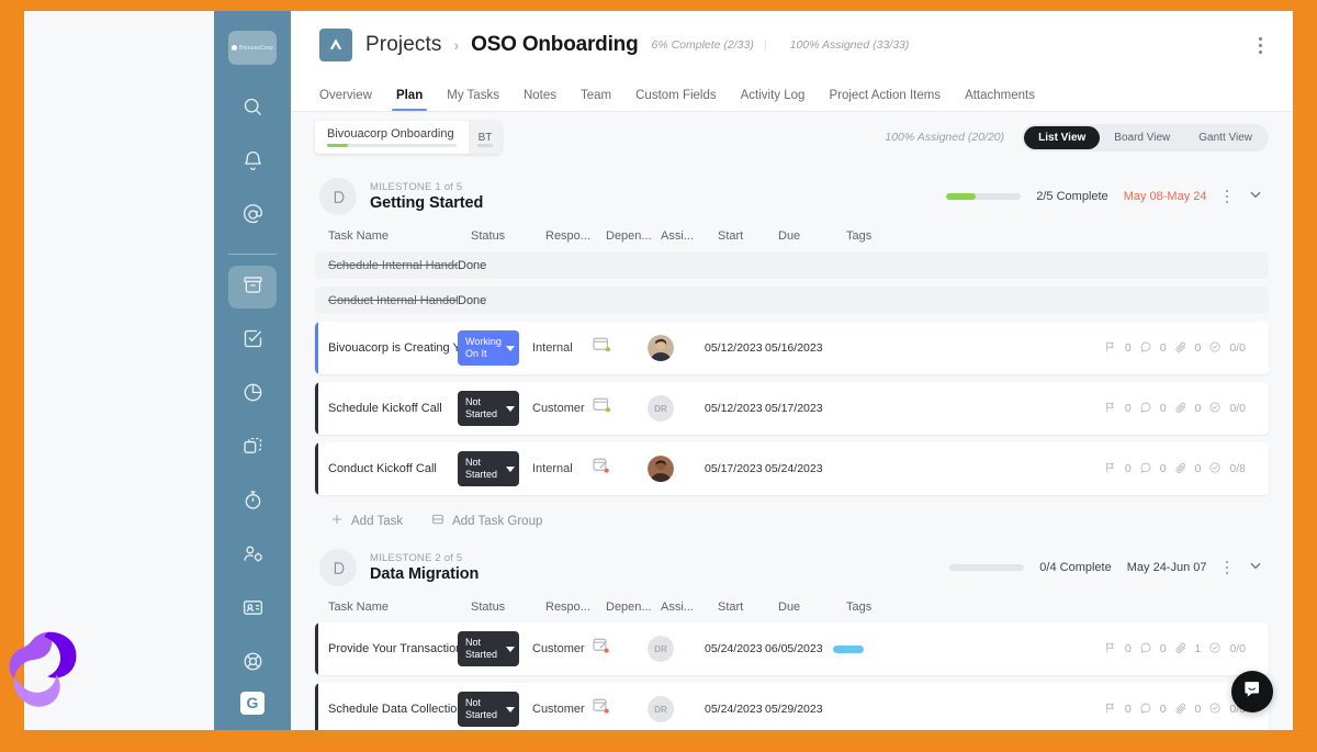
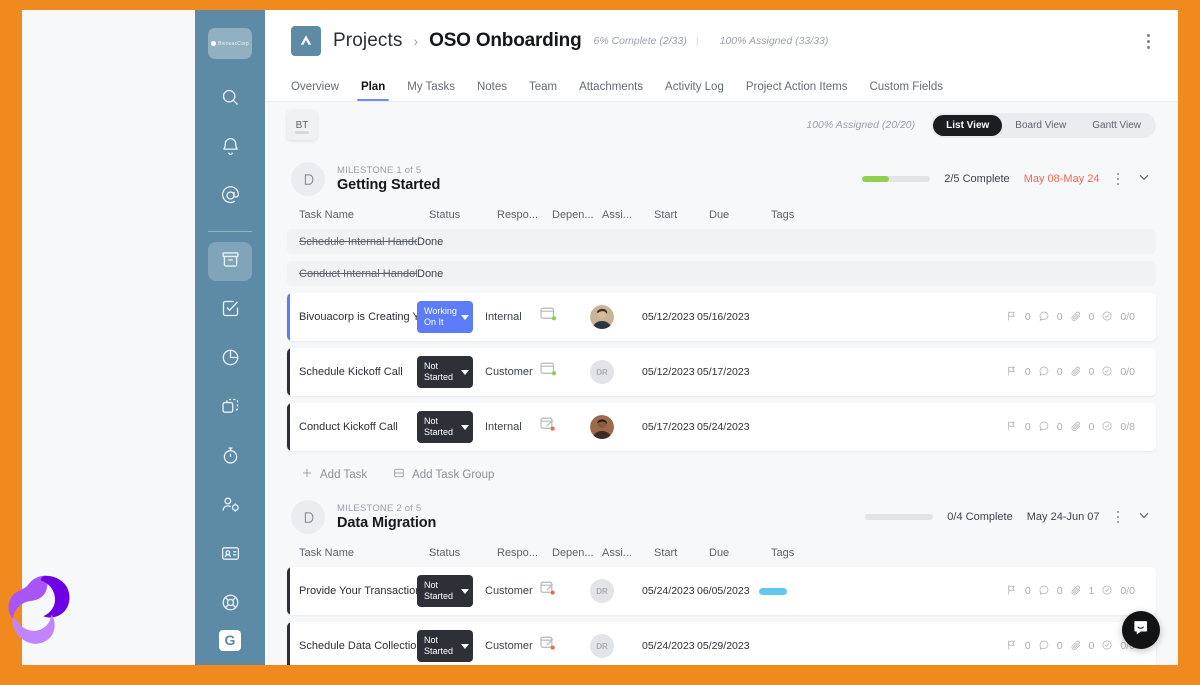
  G
  Projects
  ›
  OSO Onboarding
  6% Complete (2/33)
  |
  100% Assigned (33/33)
  Overview
  Plan
  My Tasks
  Notes
  Team
- Custom Fields
+ Attachments
  Activity Log
  Project Action Items
- Attachments
+ Custom Fields
- Bivouacorp Onboarding
  BT
  100% Assigned (20/20)
  List View
  Board View
  Gantt View
  MILESTONE 1 of 5
  Getting Started
  2/5 Complete
  May 08-May 24
  Task Name
  Status
  Respo...
  Depen...
  Assi...
  Start
  Due
  Tags
  Schedule Internal Hand
  Done
  Conduct Internal Handof
  Done
  Bivouacorp is Creating Y
  Working On It
  Internal
  05/12/2023
  05/16/2023
  0
  0
  0
  0/0
  Schedule Kickoff Call
  Not Started
  Customer
  DR
  05/12/2023
  05/17/2023
  0
  0
  0
  0/0
  Conduct Kickoff Call
  Not Started
  Internal
  05/17/2023
  05/24/2023
  0
  0
  0
  0/8
  Add Task
  Add Task Group
  MILESTONE 2 of 5
  Data Migration
  0/4 Complete
  May 24-Jun 07
  Task Name
  Status
  Respo...
  Depen...
  Assi...
  Start
  Due
  Tags
  Provide Your Transactio
  Not Started
  Customer
  DR
  05/24/2023
  06/05/2023
  0
  0
  1
  0/0
  Schedule Data Collectio
  Not Started
  Customer
  DR
  05/24/2023
  05/29/2023
  0
  0
  0
